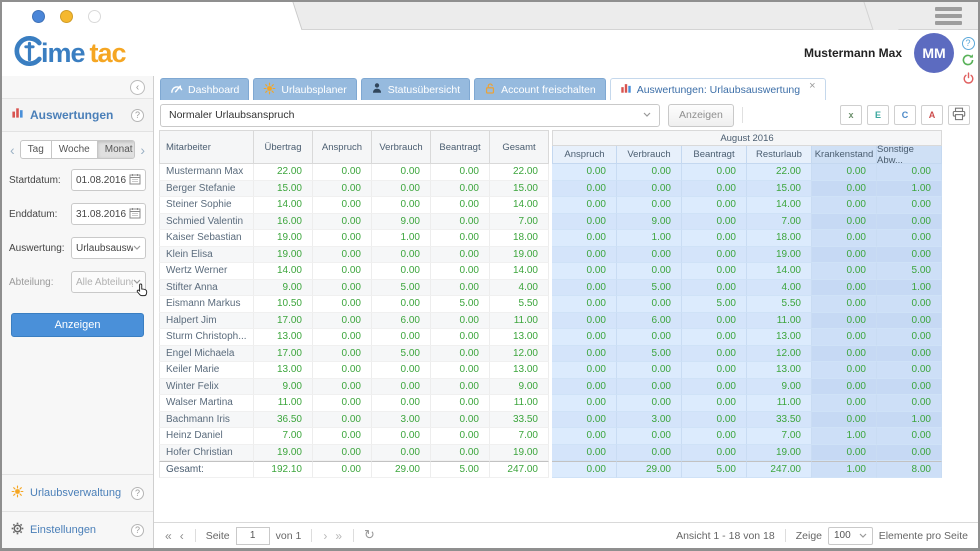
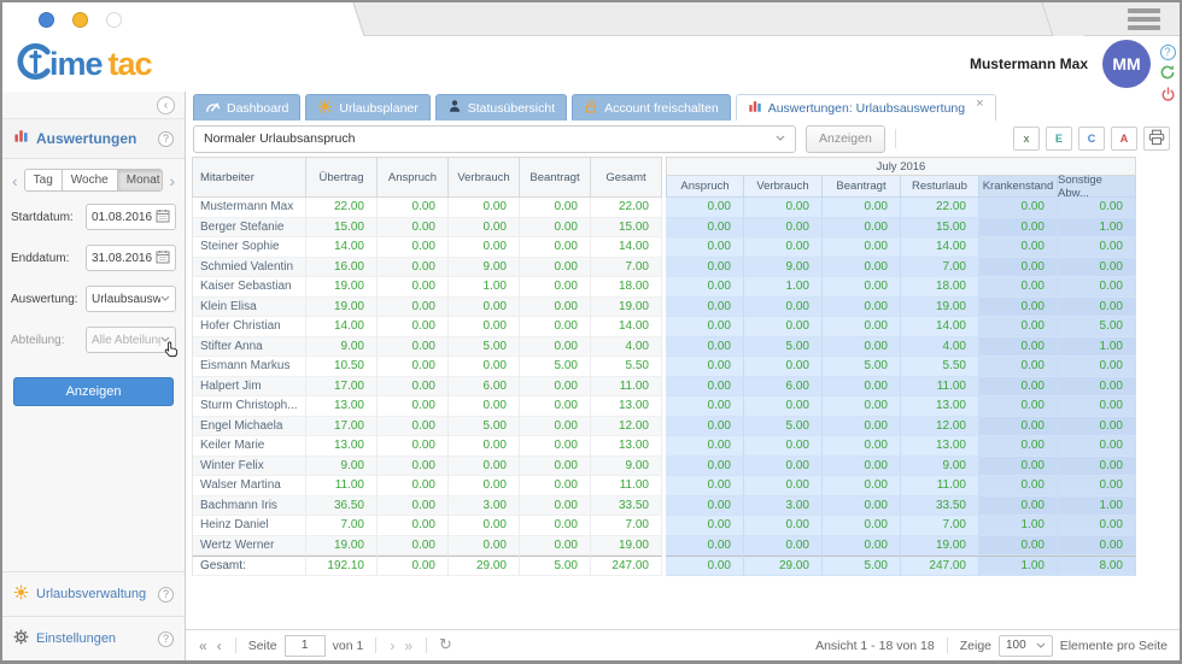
  ime
  tac
  Mustermann Max
  MM
  ?
  ‹
  Auswertungen
  ?
  ‹
  Tag
  Woche
  Monat
  ›
  Startdatum:
  01.08.2016
  Enddatum:
  31.08.2016
  Auswertung:
  Urlaubsausw
  Abteilung:
  Alle Abteilun
  Anzeigen
  Urlaubsverwaltung
  ?
  Einstellungen
  ?
  Dashboard
  Urlaubsplaner
  Statusübersicht
  Account freischalten
  Auswertungen: Urlaubsauswertung
  ×
  Normaler Urlaubsanspruch
  Anzeigen
  x
  E
  C
  A
  Mitarbeiter
  Übertrag
  Anspruch
  Verbrauch
  Beantragt
  Gesamt
- August 2016
+ July 2016
  Anspruch
  Verbrauch
  Beantragt
  Resturlaub
  Krankenstand
  Sonstige Abw...
  Mustermann Max
  22.00
  0.00
  0.00
  0.00
  22.00
  0.00
  0.00
  0.00
  22.00
  0.00
  0.00
  Berger Stefanie
  15.00
  0.00
  0.00
  0.00
  15.00
  0.00
  0.00
  0.00
  15.00
  0.00
  1.00
  Steiner Sophie
  14.00
  0.00
  0.00
  0.00
  14.00
  0.00
  0.00
  0.00
  14.00
  0.00
  0.00
  Schmied Valentin
  16.00
  0.00
  9.00
  0.00
  7.00
  0.00
  9.00
  0.00
  7.00
  0.00
  0.00
  Kaiser Sebastian
  19.00
  0.00
  1.00
  0.00
  18.00
  0.00
  1.00
  0.00
  18.00
  0.00
  0.00
  Klein Elisa
  19.00
  0.00
  0.00
  0.00
  19.00
  0.00
  0.00
  0.00
  19.00
  0.00
  0.00
- Wertz Werner
+ Hofer Christian
  14.00
  0.00
  0.00
  0.00
  14.00
  0.00
  0.00
  0.00
  14.00
  0.00
  5.00
  Stifter Anna
  9.00
  0.00
  5.00
  0.00
  4.00
  0.00
  5.00
  0.00
  4.00
  0.00
  1.00
  Eismann Markus
  10.50
  0.00
  0.00
  5.00
  5.50
  0.00
  0.00
  5.00
  5.50
  0.00
  0.00
  Halpert Jim
  17.00
  0.00
  6.00
  0.00
  11.00
  0.00
  6.00
  0.00
  11.00
  0.00
  0.00
  Sturm Christoph...
  13.00
  0.00
  0.00
  0.00
  13.00
  0.00
  0.00
  0.00
  13.00
  0.00
  0.00
  Engel Michaela
  17.00
  0.00
  5.00
  0.00
  12.00
  0.00
  5.00
  0.00
  12.00
  0.00
  0.00
  Keiler Marie
  13.00
  0.00
  0.00
  0.00
  13.00
  0.00
  0.00
  0.00
  13.00
  0.00
  0.00
  Winter Felix
  9.00
  0.00
  0.00
  0.00
  9.00
  0.00
  0.00
  0.00
  9.00
  0.00
  0.00
  Walser Martina
  11.00
  0.00
  0.00
  0.00
  11.00
  0.00
  0.00
  0.00
  11.00
  0.00
  0.00
  Bachmann Iris
  36.50
  0.00
  3.00
  0.00
  33.50
  0.00
  3.00
  0.00
  33.50
  0.00
  1.00
  Heinz Daniel
  7.00
  0.00
  0.00
  0.00
  7.00
  0.00
  0.00
  0.00
  7.00
  1.00
  0.00
- Hofer Christian
+ Wertz Werner
  19.00
  0.00
  0.00
  0.00
  19.00
  0.00
  0.00
  0.00
  19.00
  0.00
  0.00
  Gesamt:
  192.10
  0.00
  29.00
  5.00
  247.00
  0.00
  29.00
  5.00
  247.00
  1.00
  8.00
  «
  ‹
  Seite
  1
  von 1
  ›
  »
  ↻
  Ansicht 1 - 18 von 18
  Zeige
  100
  Elemente pro Seite
